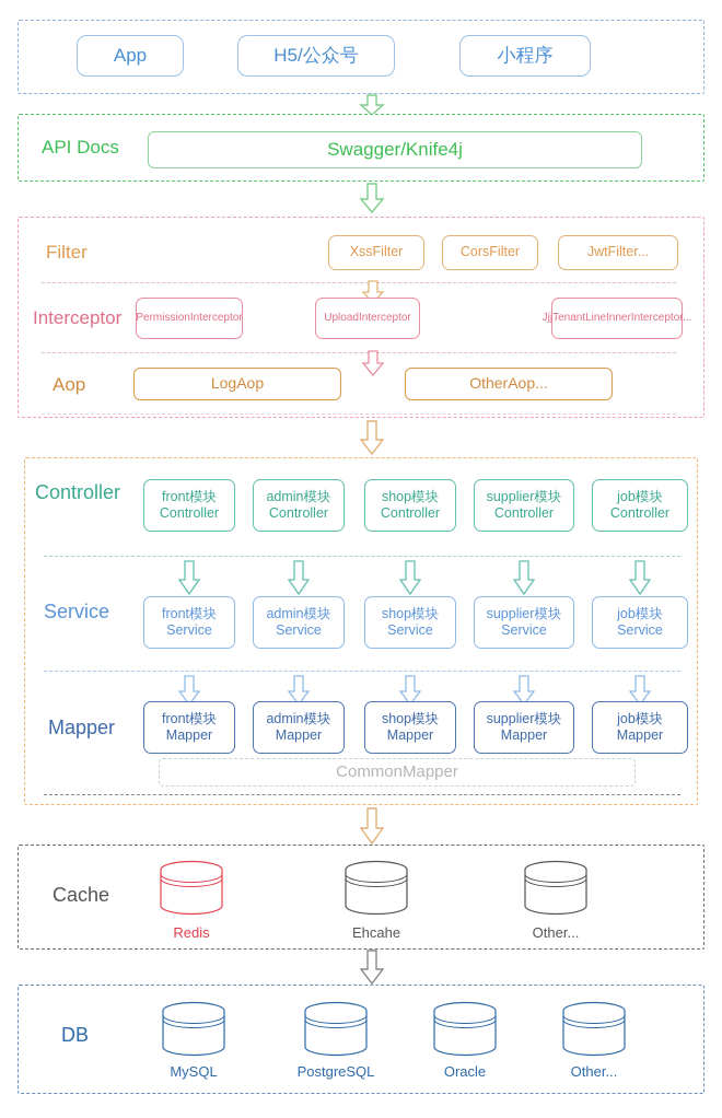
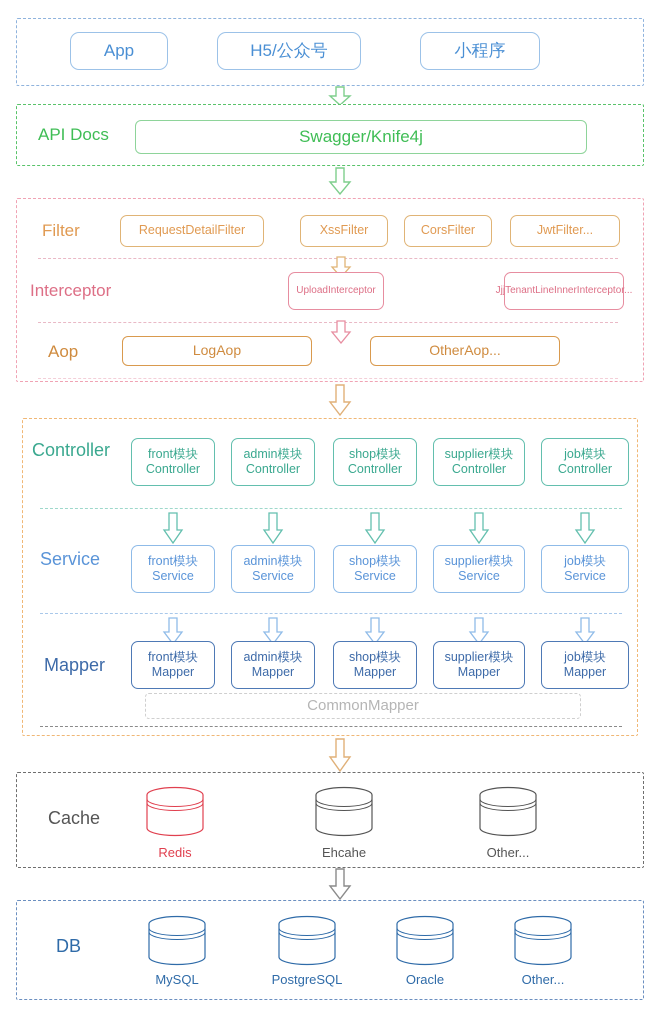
  App
  H5/公众号
  小程序
  API Docs
  Swagger/Knife4j
  Filter
+ RequestDetailFilter
  XssFilter
  CorsFilter
  JwtFilter...
  Interceptor
- PermissionInterceptor
  UploadInterceptor
  JjjTenantLineInnerInterceptor...
  Aop
  LogAop
  OtherAop...
  Controller
  front模块
  Controller
  admin模块
  Controller
  shop模块
  Controller
  supplier模块
  Controller
  job模块
  Controller
  Service
  front模块
  Service
  admin模块
  Service
  shop模块
  Service
  supplier模块
  Service
  job模块
  Service
  Mapper
  front模块
  Mapper
  admin模块
  Mapper
  shop模块
  Mapper
  supplier模块
  Mapper
  job模块
  Mapper
  CommonMapper
  Cache
  Redis
  Ehcahe
  Other...
  DB
  MySQL
  PostgreSQL
  Oracle
  Other...
